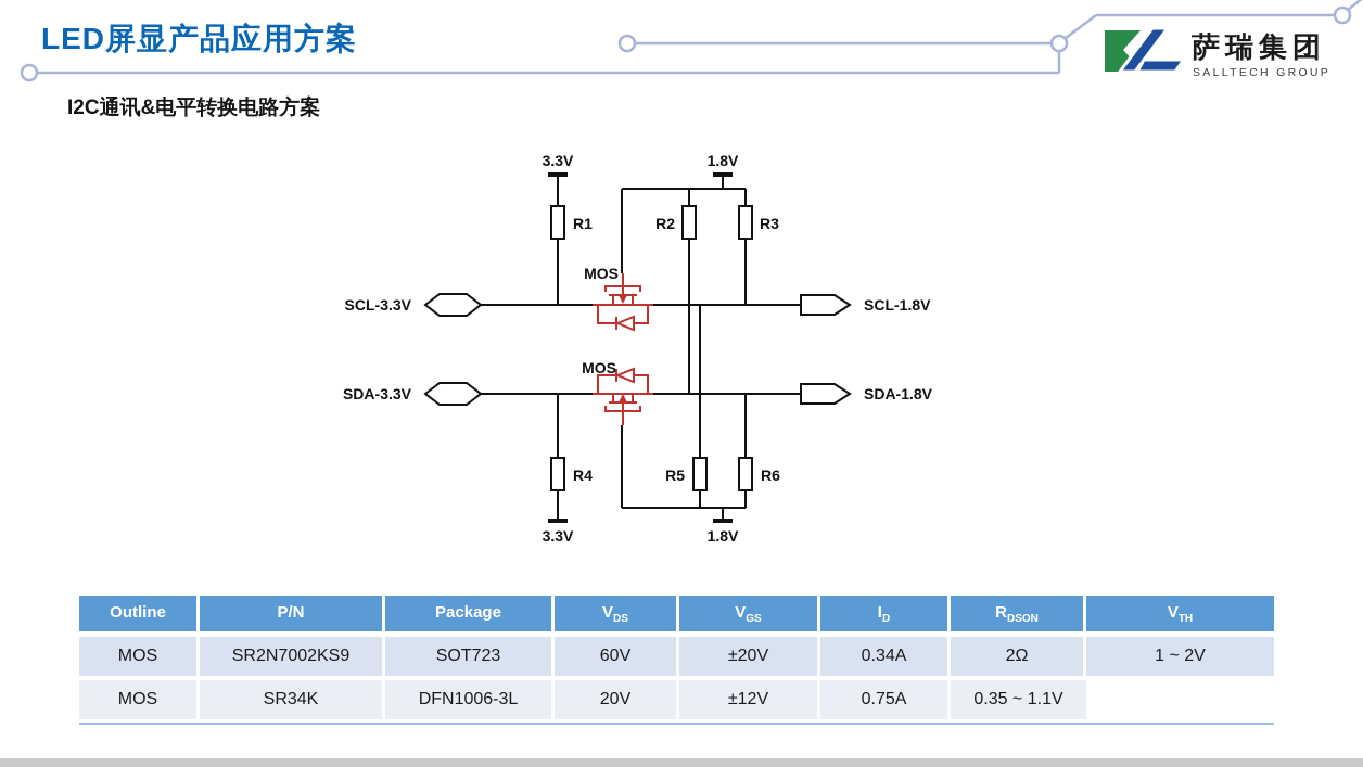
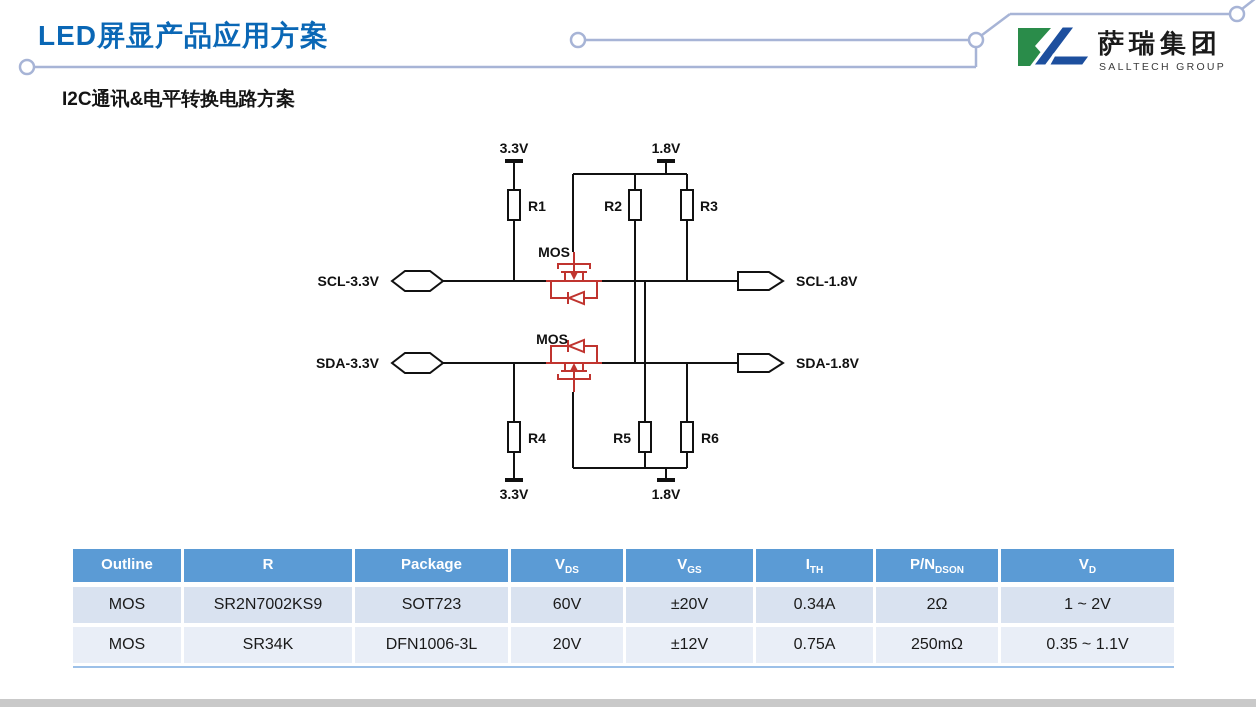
  LED屏显产品应用方案
  I2C通讯&电平转换电路方案
  萨瑞集团
  SALLTECH GROUP
  3.3V
  1.8V
  3.3V
  1.8V
  R1
  R2
  R3
  R4
  R5
  R6
  MOS
  MOS
  SCL-3.3V
  SDA-3.3V
  SCL-1.8V
  SDA-1.8V
  Outline
- P/N
+ R
  Package
  VDS
  VGS
- ID
+ ITH
- RDSON
+ P/NDSON
- VTH
+ VD
  MOS
  SR2N7002KS9
  SOT723
  60V
  ±20V
  0.34A
  2Ω
  1 ~ 2V
  MOS
  SR34K
  DFN1006-3L
  20V
  ±12V
  0.75A
+ 250mΩ
  0.35 ~ 1.1V
